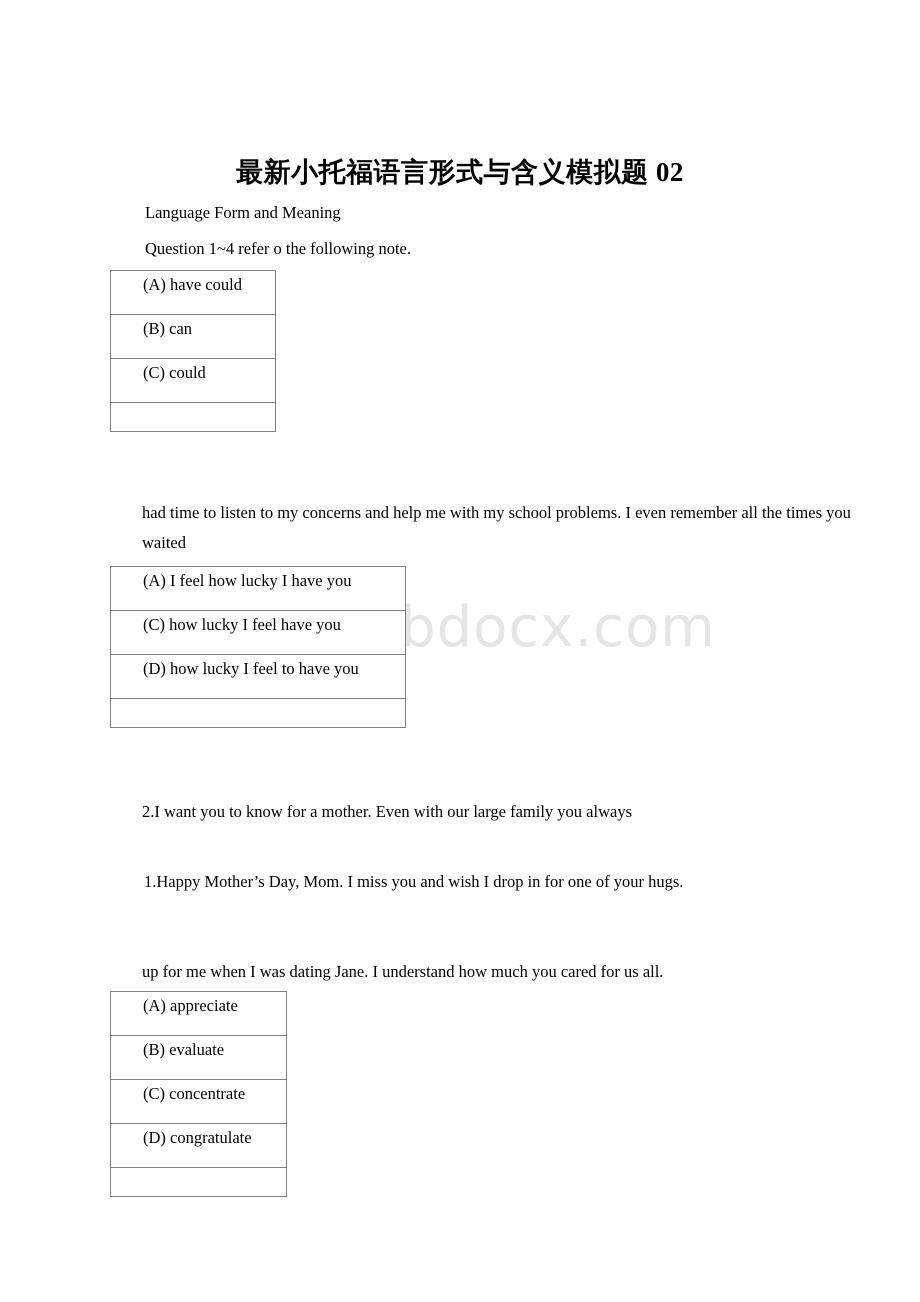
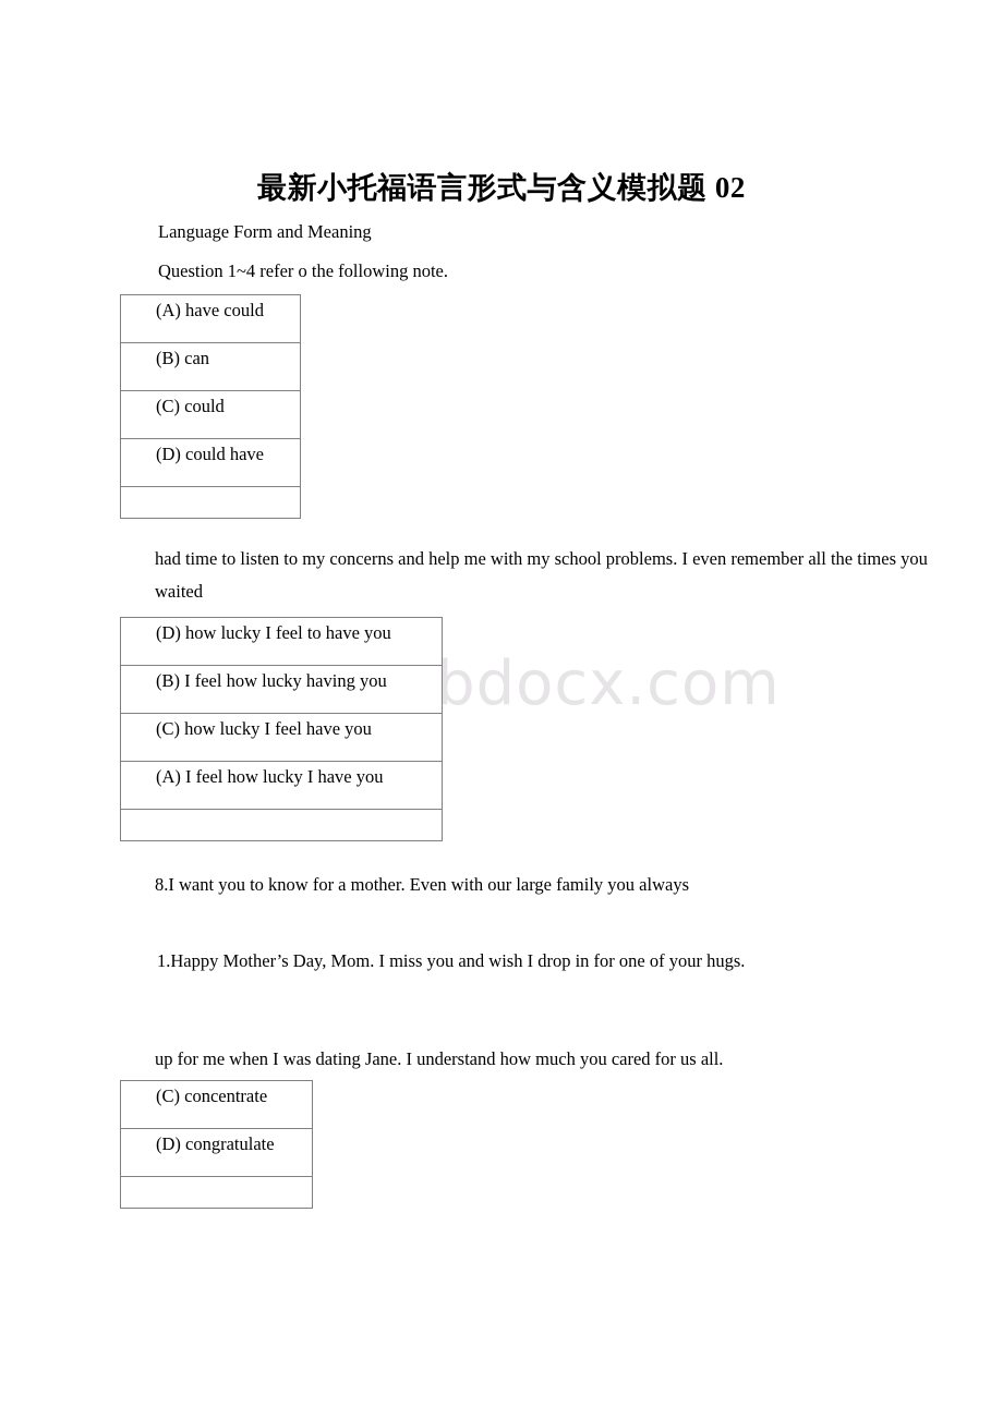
  最新小托福语言形式与含义模拟题 02
  Language Form and Meaning
  Question 1~4 refer o the following note.
  (A) have could
  (B) can
  (C) could
+ (D) could have
  had time to listen to my concerns and help me with my school problems. I even remember all the times you waited
- (A) I feel how lucky I have you
+ (D) how lucky I feel to have you
+ (B) I feel how lucky having you
  (C) how lucky I feel have you
- (D) how lucky I feel to have you
+ (A) I feel how lucky I have you
- 2.I want you to know for a mother. Even with our large family you always
+ 8.I want you to know for a mother. Even with our large family you always
  1.Happy Mother’s Day, Mom. I miss you and wish I drop in for one of your hugs.
  up for me when I was dating Jane. I understand how much you cared for us all.
- (A) appreciate
- (B) evaluate
  (C) concentrate
  (D) congratulate
